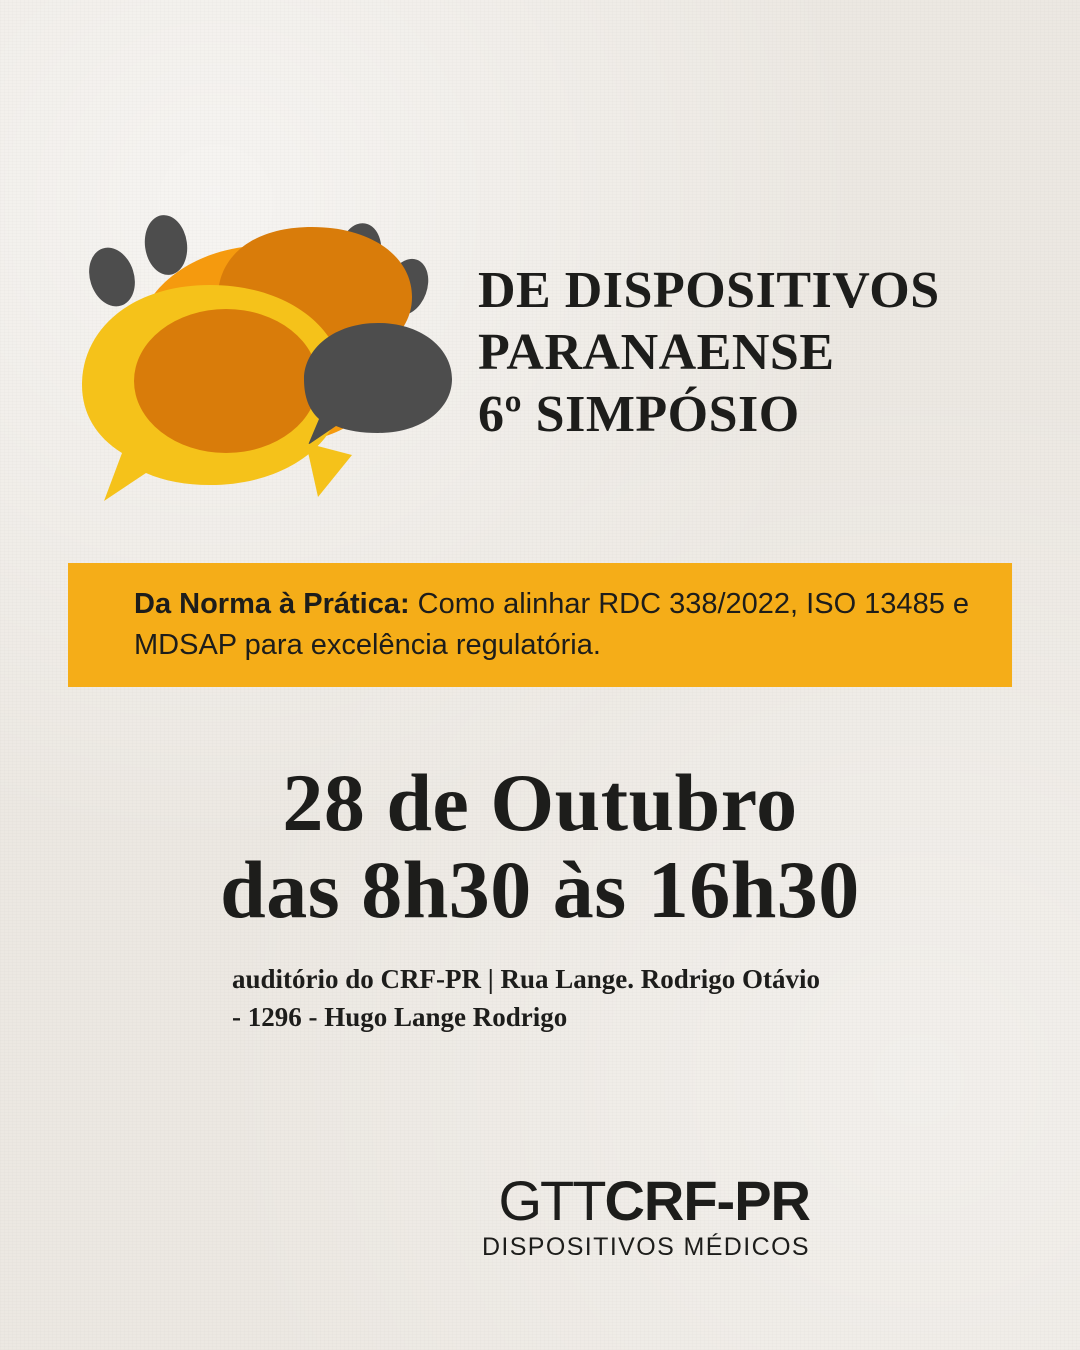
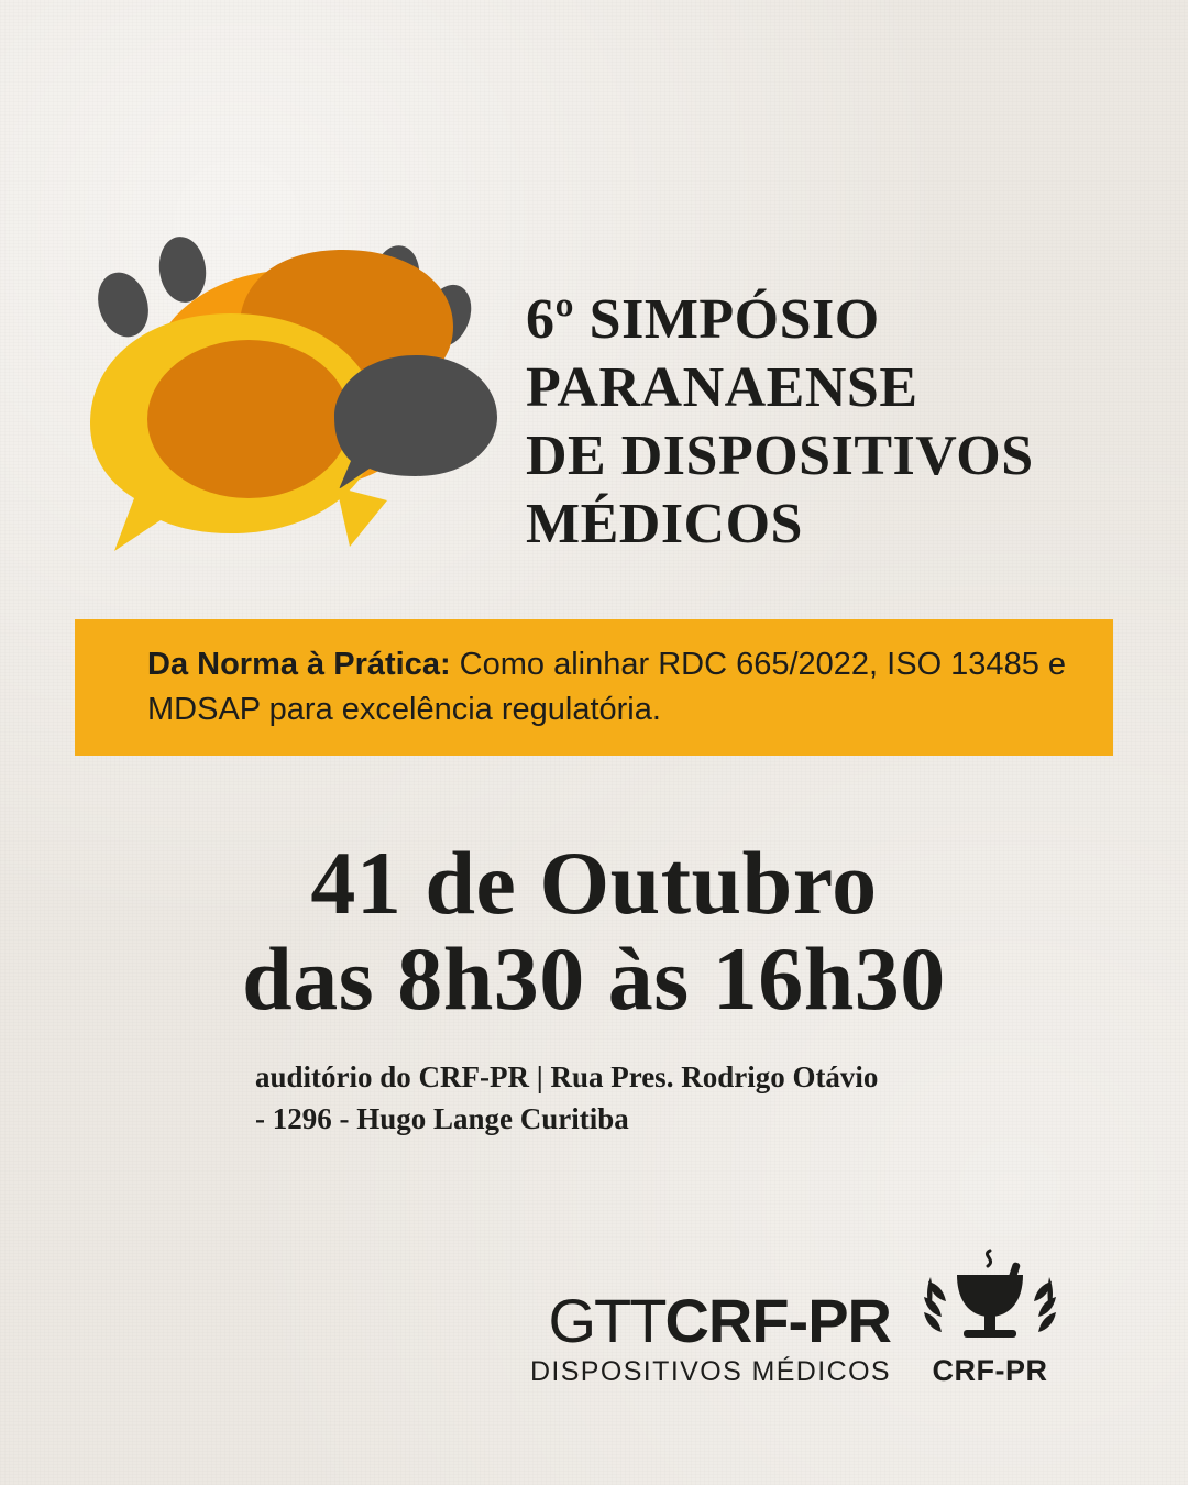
- DE DISPOSITIVOS
+ 6º SIMPÓSIO
  PARANAENSE
- 6º SIMPÓSIO
+ DE DISPOSITIVOS
+ MÉDICOS
- Da Norma à Prática: Como alinhar RDC 338/2022, ISO 13485 e MDSAP para excelência regulatória.
+ Da Norma à Prática: Como alinhar RDC 665/2022, ISO 13485 e MDSAP para excelência regulatória.
- 28 de Outubro
+ 41 de Outubro
  das 8h30 às 16h30
- auditório do CRF-PR | Rua Lange. Rodrigo Otávio
+ auditório do CRF-PR | Rua Pres. Rodrigo Otávio
- - 1296 - Hugo Lange Rodrigo
+ - 1296 - Hugo Lange Curitiba
  GTTCRF-PR
  DISPOSITIVOS MÉDICOS
+ CRF-PR
